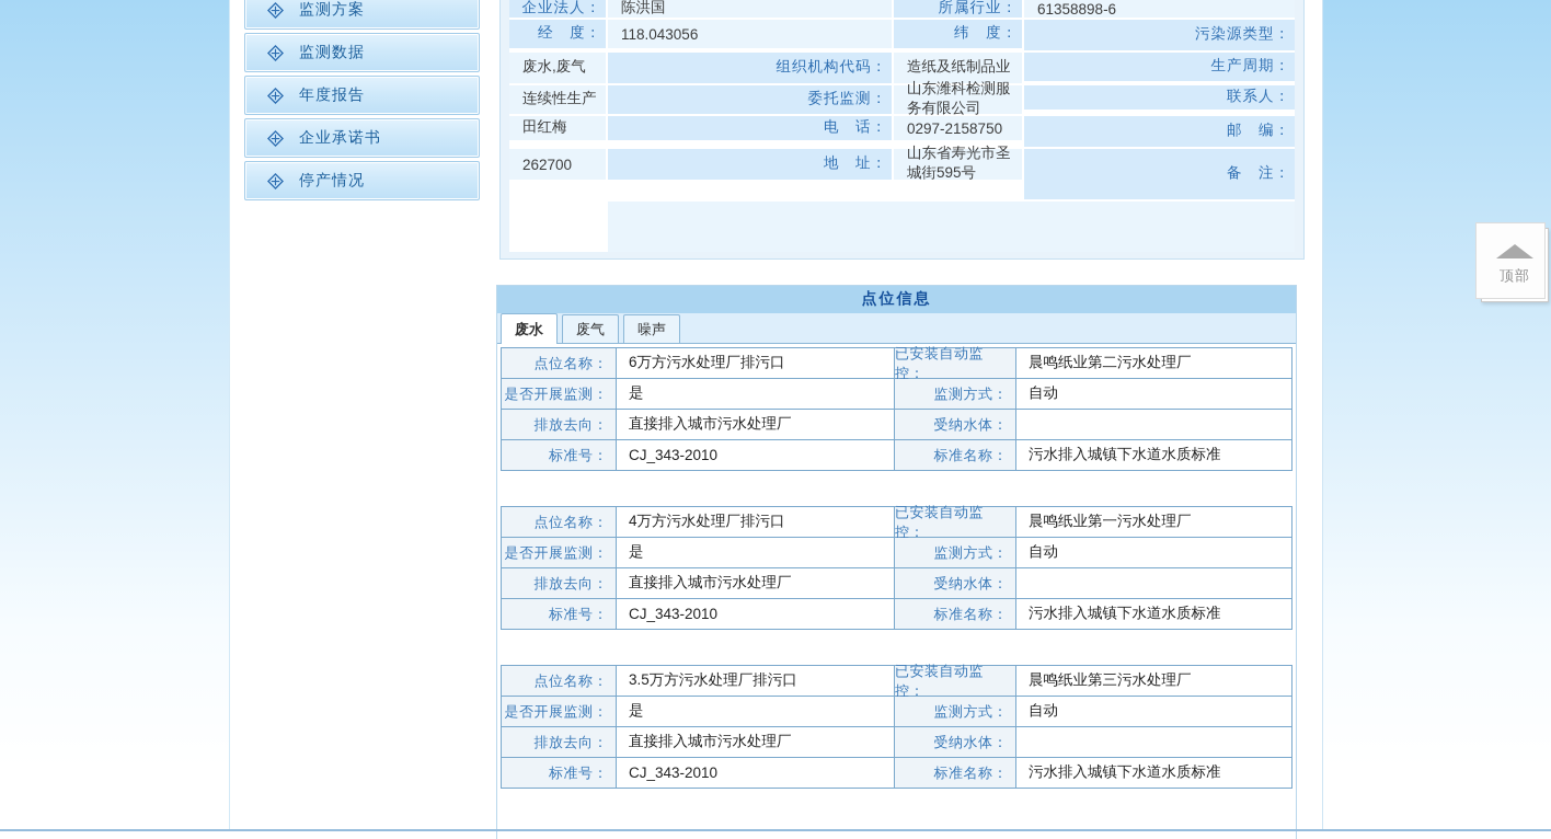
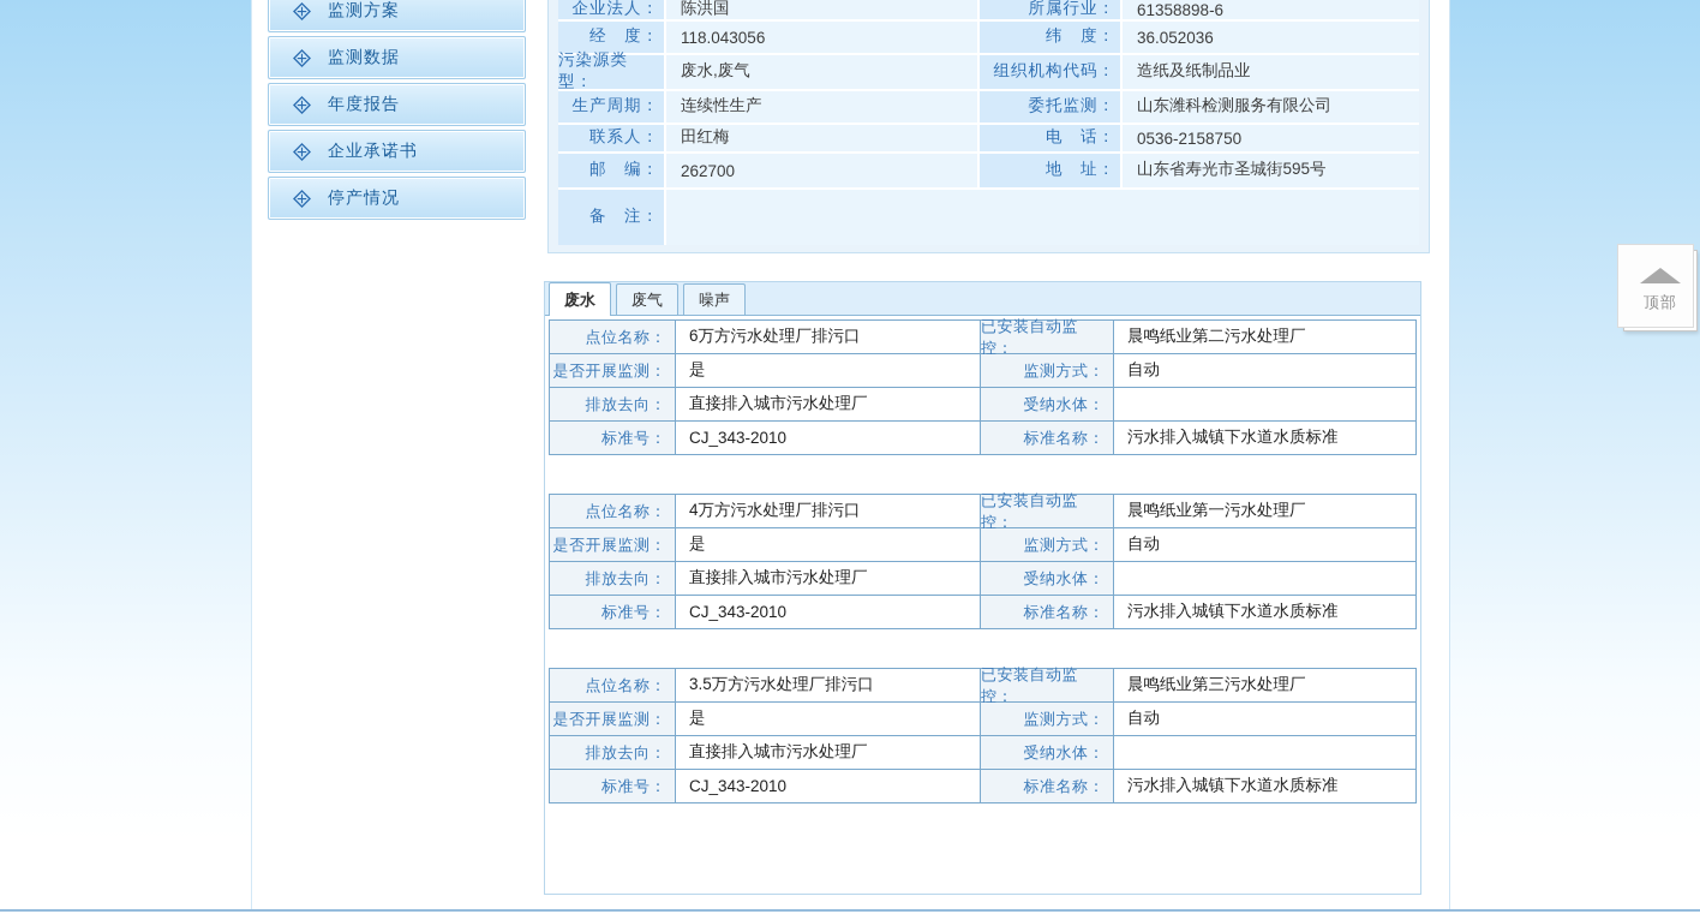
  监测方案
  监测数据
  年度报告
  企业承诺书
  停产情况
  企业法人：
  陈洪国
  所属行业：
  61358898-6
  经 度：
  118.043056
  纬 度：
+ 36.052036
  污染源类型：
  废水,废气
  组织机构代码：
  造纸及纸制品业
  生产周期：
  连续性生产
  委托监测：
  山东潍科检测服务有限公司
  联系人：
  田红梅
  电 话：
- 0297-2158750
+ 0536-2158750
  邮 编：
  262700
  地 址：
  山东省寿光市圣城街595号
  备 注：
- 点位信息
  废水
  废气
  噪声
  点位名称：
  6万方污水处理厂排污口
  已安装自动监控：
  晨鸣纸业第二污水处理厂
  是否开展监测：
  是
  监测方式：
  自动
  排放去向：
  直接排入城市污水处理厂
  受纳水体：
  标准号：
  CJ_343-2010
  标准名称：
  污水排入城镇下水道水质标准
  点位名称：
  4万方污水处理厂排污口
  已安装自动监控：
  晨鸣纸业第一污水处理厂
  是否开展监测：
  是
  监测方式：
  自动
  排放去向：
  直接排入城市污水处理厂
  受纳水体：
  标准号：
  CJ_343-2010
  标准名称：
  污水排入城镇下水道水质标准
  点位名称：
  3.5万方污水处理厂排污口
  已安装自动监控：
  晨鸣纸业第三污水处理厂
  是否开展监测：
  是
  监测方式：
  自动
  排放去向：
  直接排入城市污水处理厂
  受纳水体：
  标准号：
  CJ_343-2010
  标准名称：
  污水排入城镇下水道水质标准
  顶部
